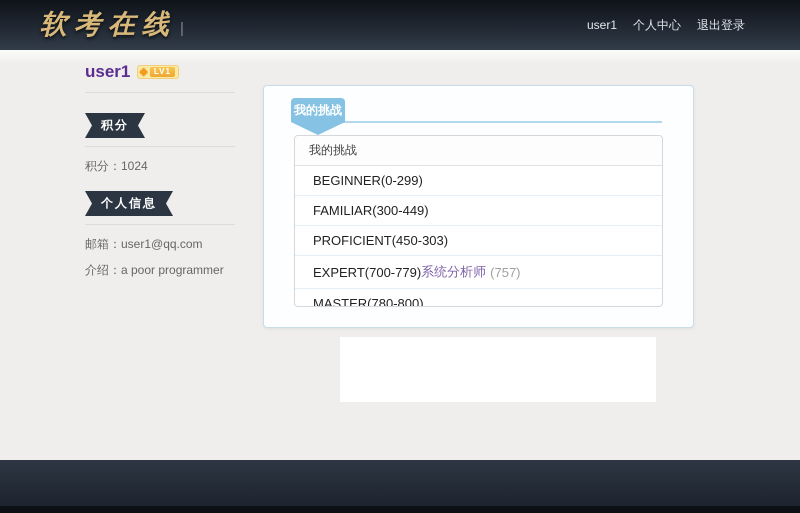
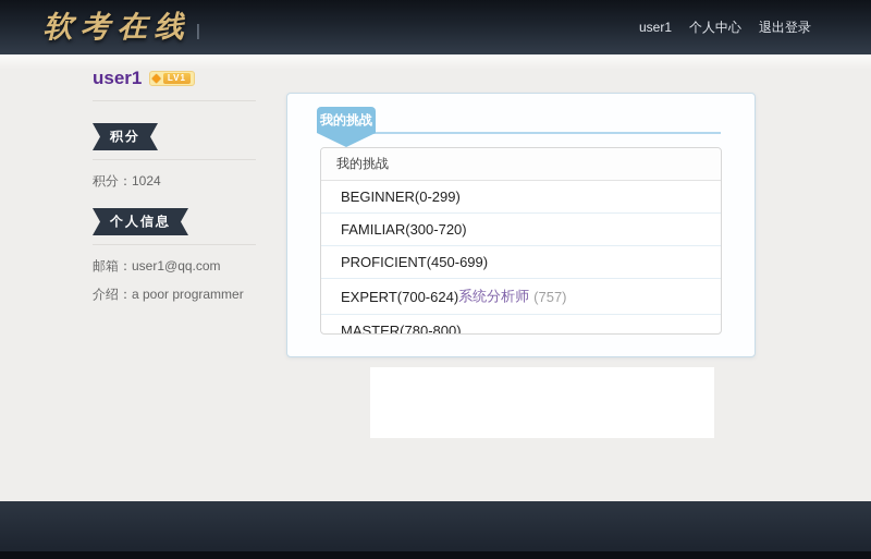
  软考在线
  |
  user1
  个人中心
  退出登录
  user1
  ◆
  LV1
  积分
  积分：1024
  个人信息
  邮箱：user1@qq.com
  介绍：a poor programmer
  我的挑战
  我的挑战
  BEGINNER(0-299)
- FAMILIAR(300-449)
+ FAMILIAR(300-720)
- PROFICIENT(450-303)
+ PROFICIENT(450-699)
- EXPERT(700-779)
+ EXPERT(700-624)
  系统分析师
  (757)
  MASTER(780-800)
